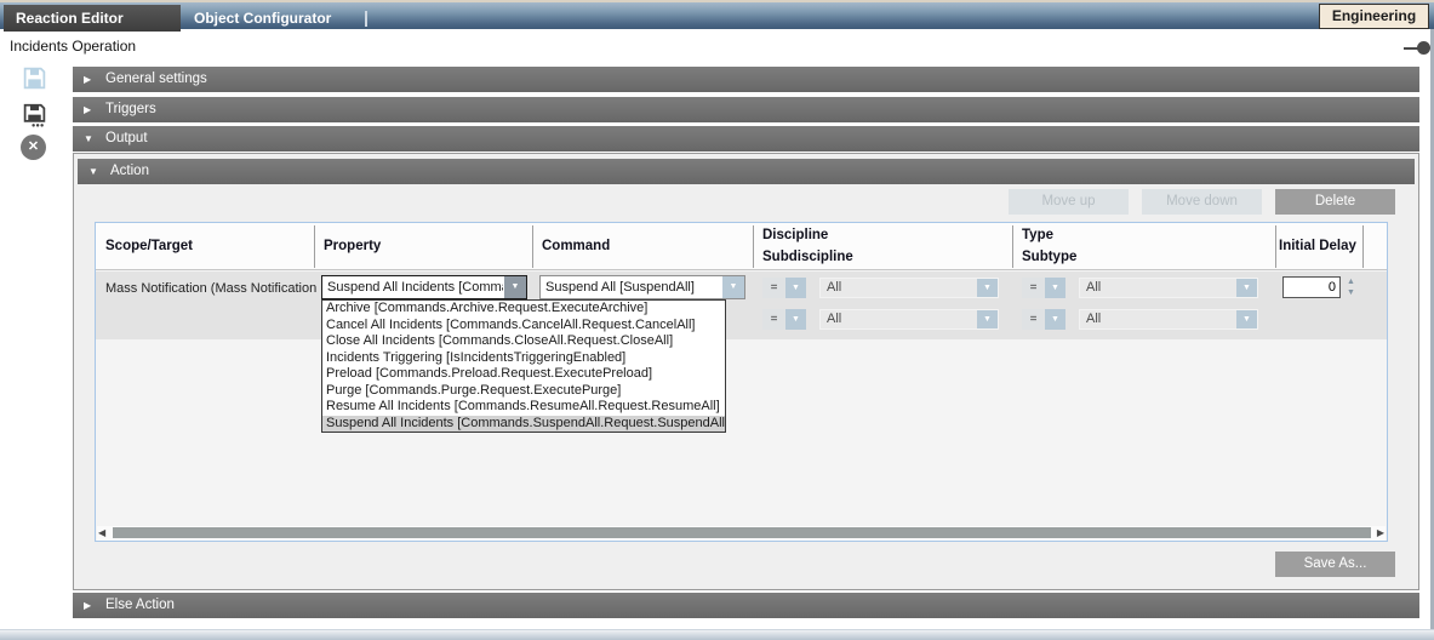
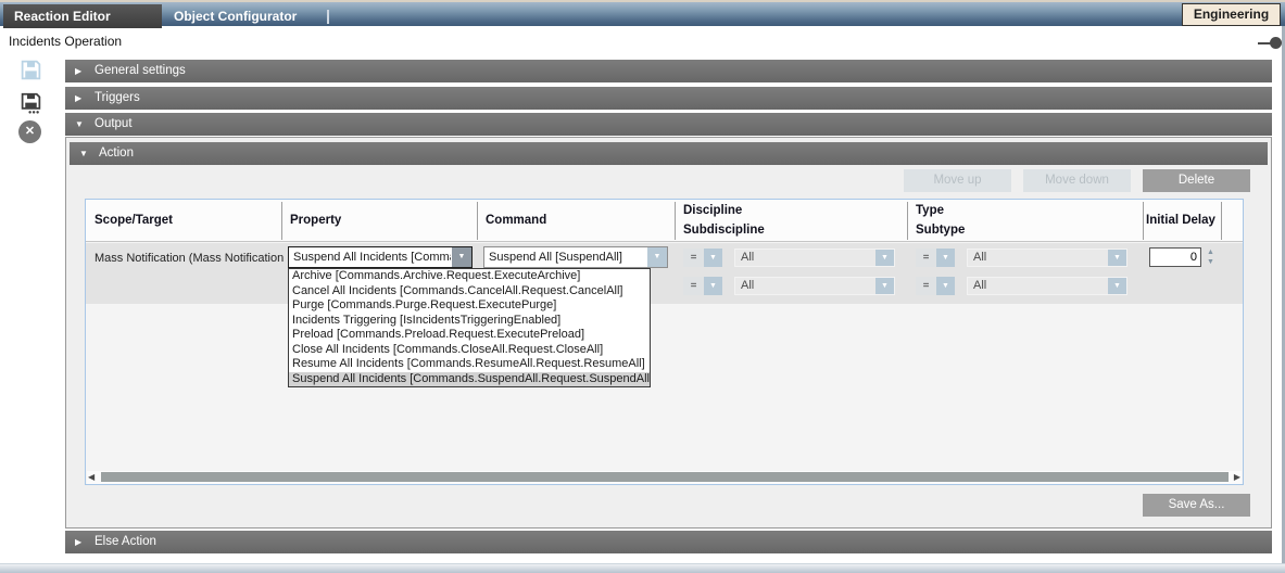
  Reaction Editor
  Object Configurator
  Engineering
  Incidents Operation
  ✕
  ▶
  General settings
  ▶
  Triggers
  ▼
  Output
  ▼
  Action
  Move up
  Move down
  Delete
  Scope/Target
  Property
  Command
  Discipline
  Subdiscipline
  Type
  Subtype
  Initial Delay
  Mass Notification (Mass Notification
  Suspend All [SuspendAll]
  =
  All
  =
  All
  =
  All
  =
  All
  0
  Archive [Commands.Archive.Request.ExecuteArchive]
  Cancel All Incidents [Commands.CancelAll.Request.CancelAll]
- Close All Incidents [Commands.CloseAll.Request.CloseAll]
+ Purge [Commands.Purge.Request.ExecutePurge]
  Incidents Triggering [IsIncidentsTriggeringEnabled]
  Preload [Commands.Preload.Request.ExecutePreload]
- Purge [Commands.Purge.Request.ExecutePurge]
+ Close All Incidents [Commands.CloseAll.Request.CloseAll]
  Resume All Incidents [Commands.ResumeAll.Request.ResumeAll]
  Suspend All Incidents [Commands.SuspendAll.Request.SuspendAll
  ◀
  ▶
  Save As...
  ▶
  Else Action
